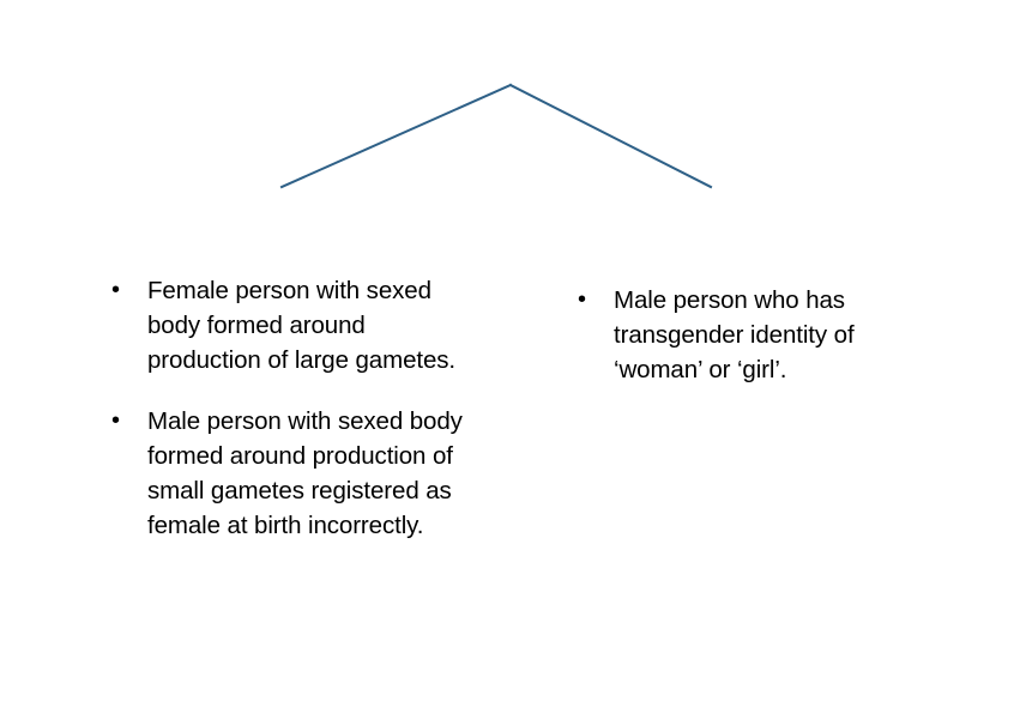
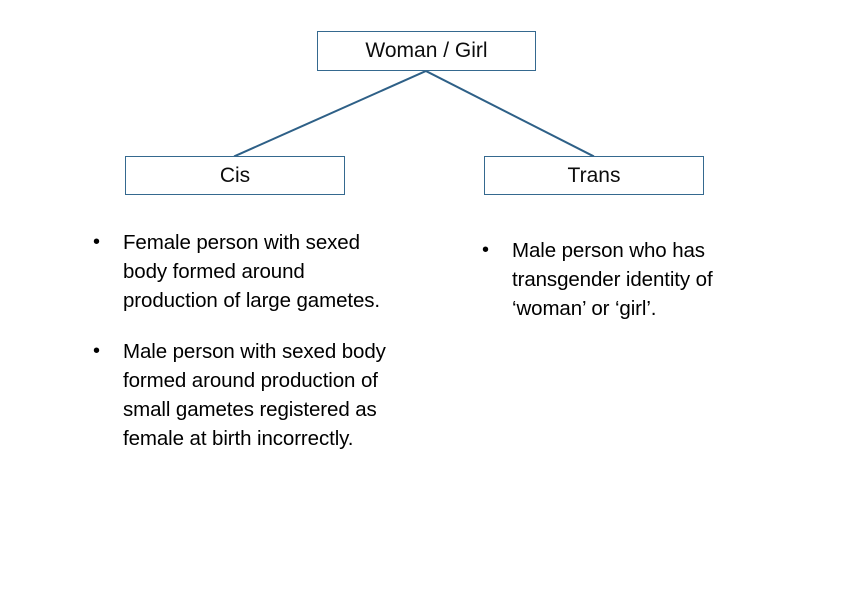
+ Woman / Girl
+ Cis
+ Trans
  •
  Female person with sexed body formed around production of large gametes.
  •
  Male person with sexed body formed around production of small gametes registered as female at birth incorrectly.
  •
  Male person who has transgender identity of ‘woman’ or ‘girl’.
